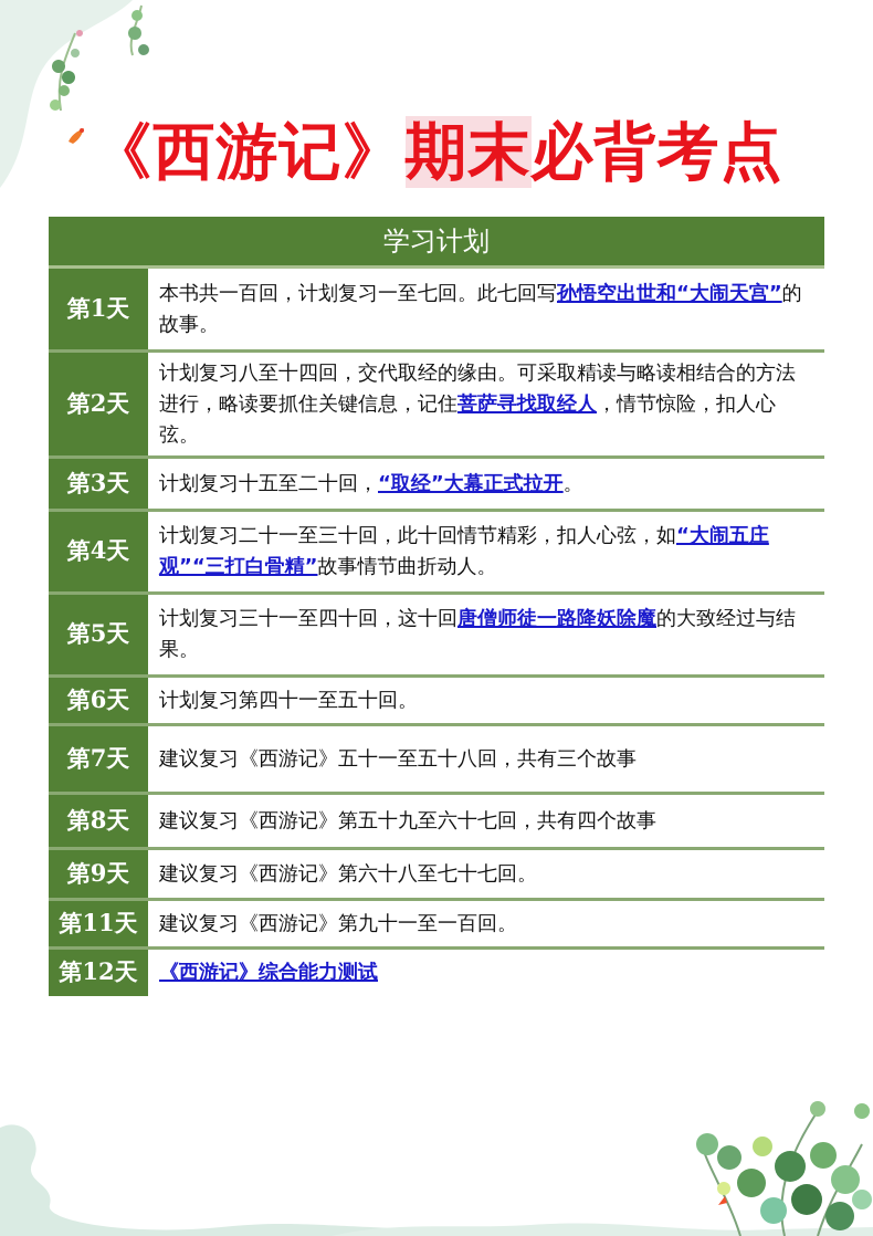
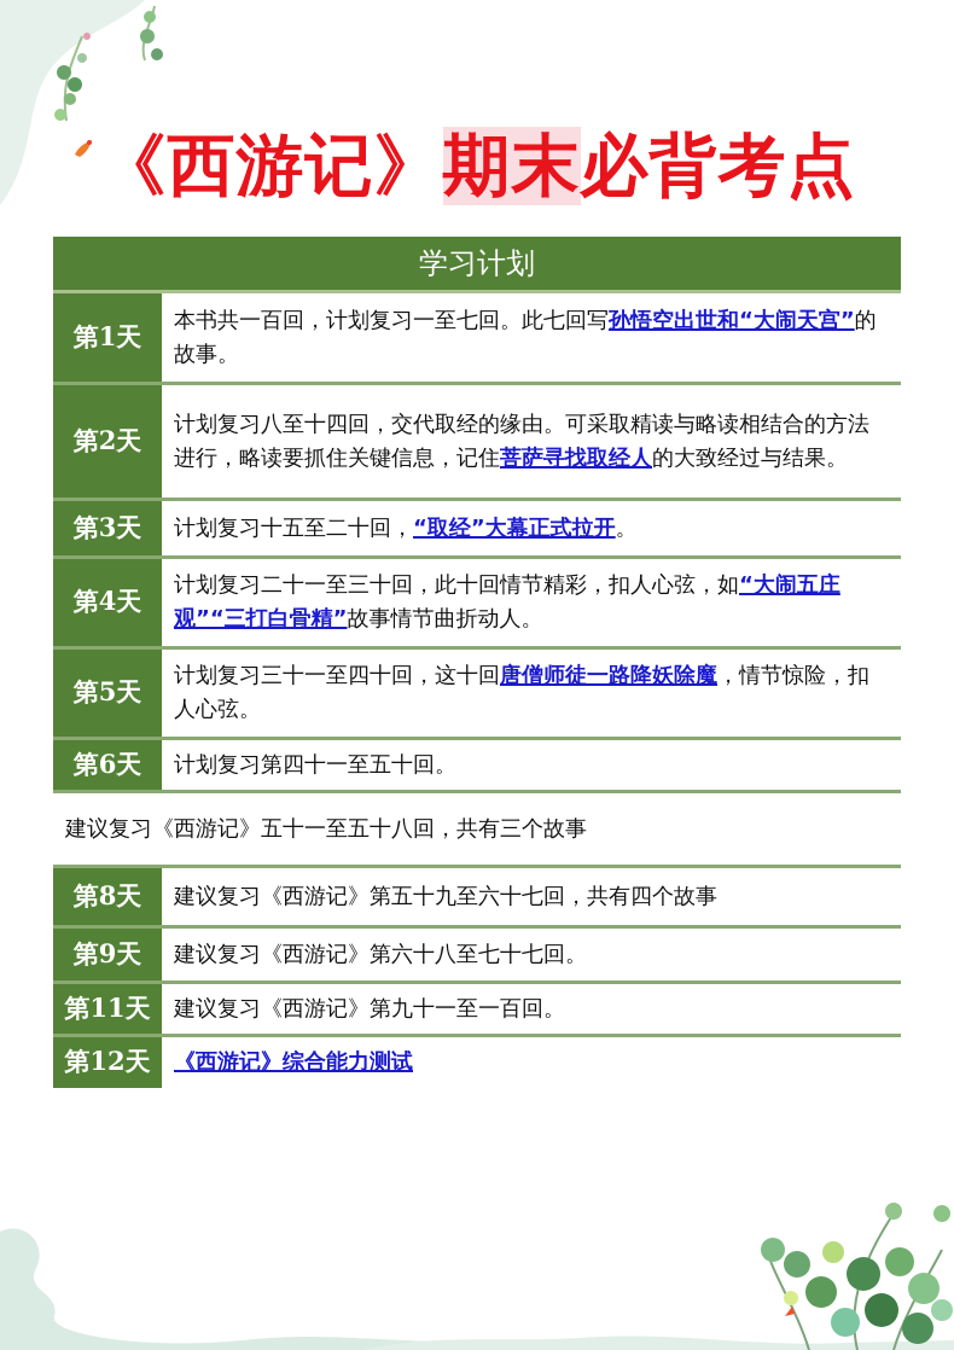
  《西游记》期末必背考点
  学习计划
  第1天
  本书共一百回，计划复习一至七回。此七回写孙悟空出世和“大闹天宫”的故事。
  第2天
- 计划复习八至十四回，交代取经的缘由。可采取精读与略读相结合的方法进行，略读要抓住关键信息，记住菩萨寻找取经人，情节惊险，扣人心弦。
+ 计划复习八至十四回，交代取经的缘由。可采取精读与略读相结合的方法进行，略读要抓住关键信息，记住菩萨寻找取经人的大致经过与结果。
  第3天
  计划复习十五至二十回，“取经”大幕正式拉开。
  第4天
  计划复习二十一至三十回，此十回情节精彩，扣人心弦，如“大闹五庄观”“三打白骨精”故事情节曲折动人。
  第5天
- 计划复习三十一至四十回，这十回唐僧师徒一路降妖除魔的大致经过与结果。
+ 计划复习三十一至四十回，这十回唐僧师徒一路降妖除魔，情节惊险，扣人心弦。
  第6天
  计划复习第四十一至五十回。
- 第7天
  建议复习《西游记》五十一至五十八回，共有三个故事
  第8天
  建议复习《西游记》第五十九至六十七回，共有四个故事
  第9天
  建议复习《西游记》第六十八至七十七回。
  第11天
  建议复习《西游记》第九十一至一百回。
  第12天
  《西游记》综合能力测试
